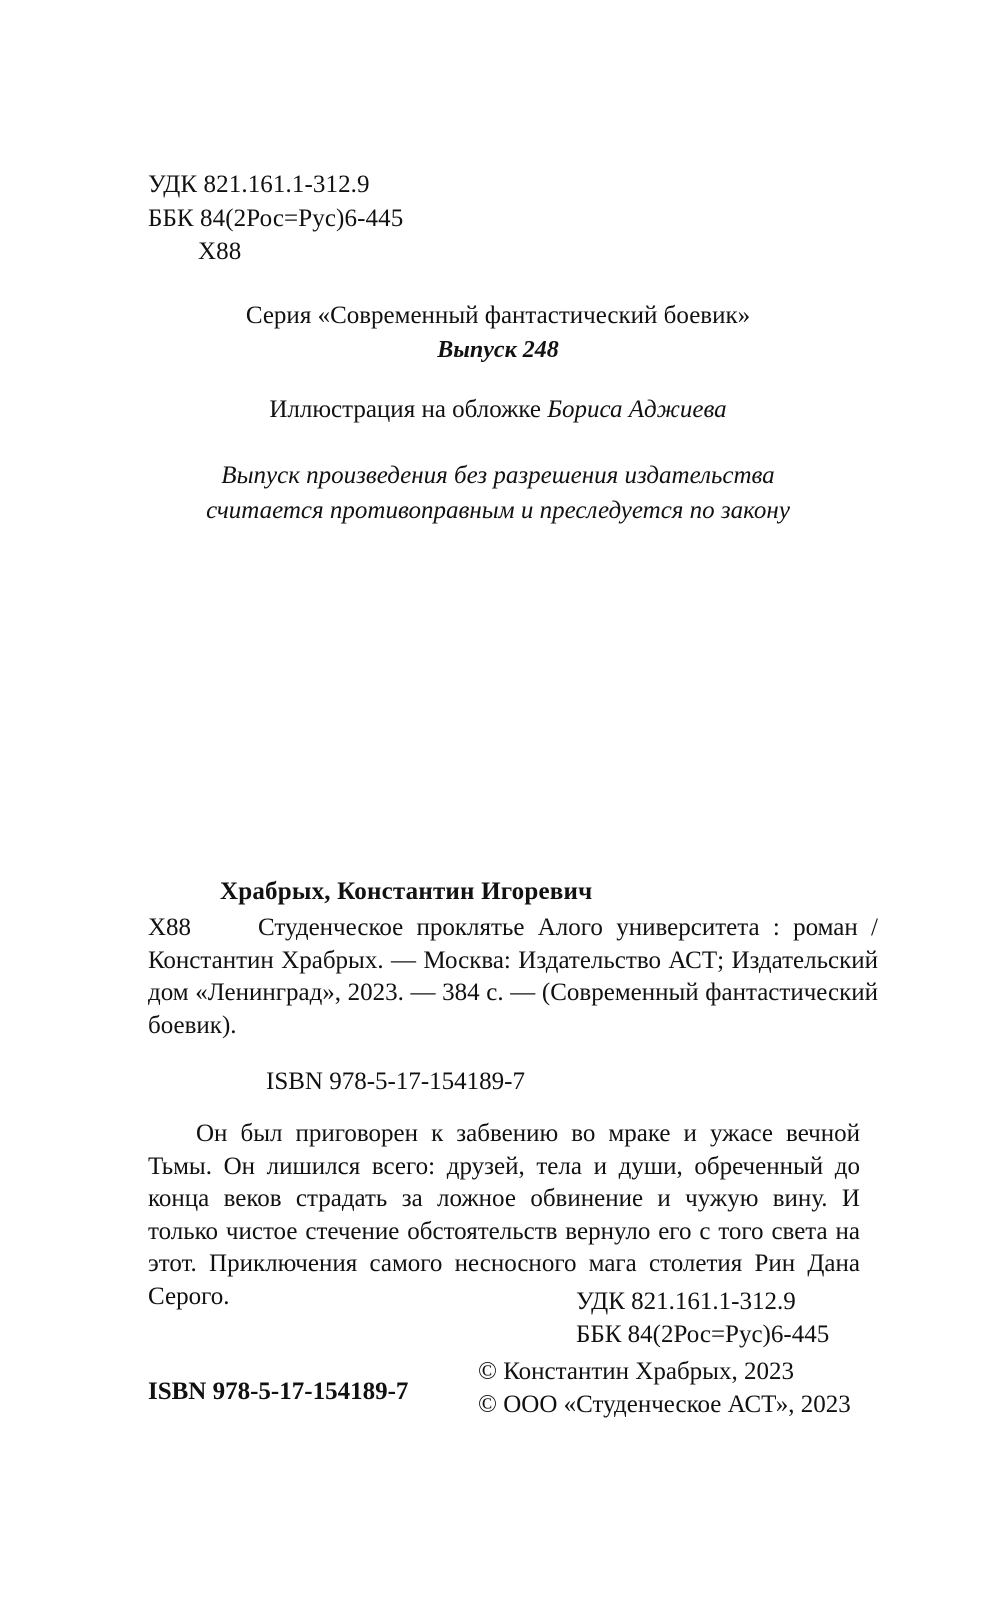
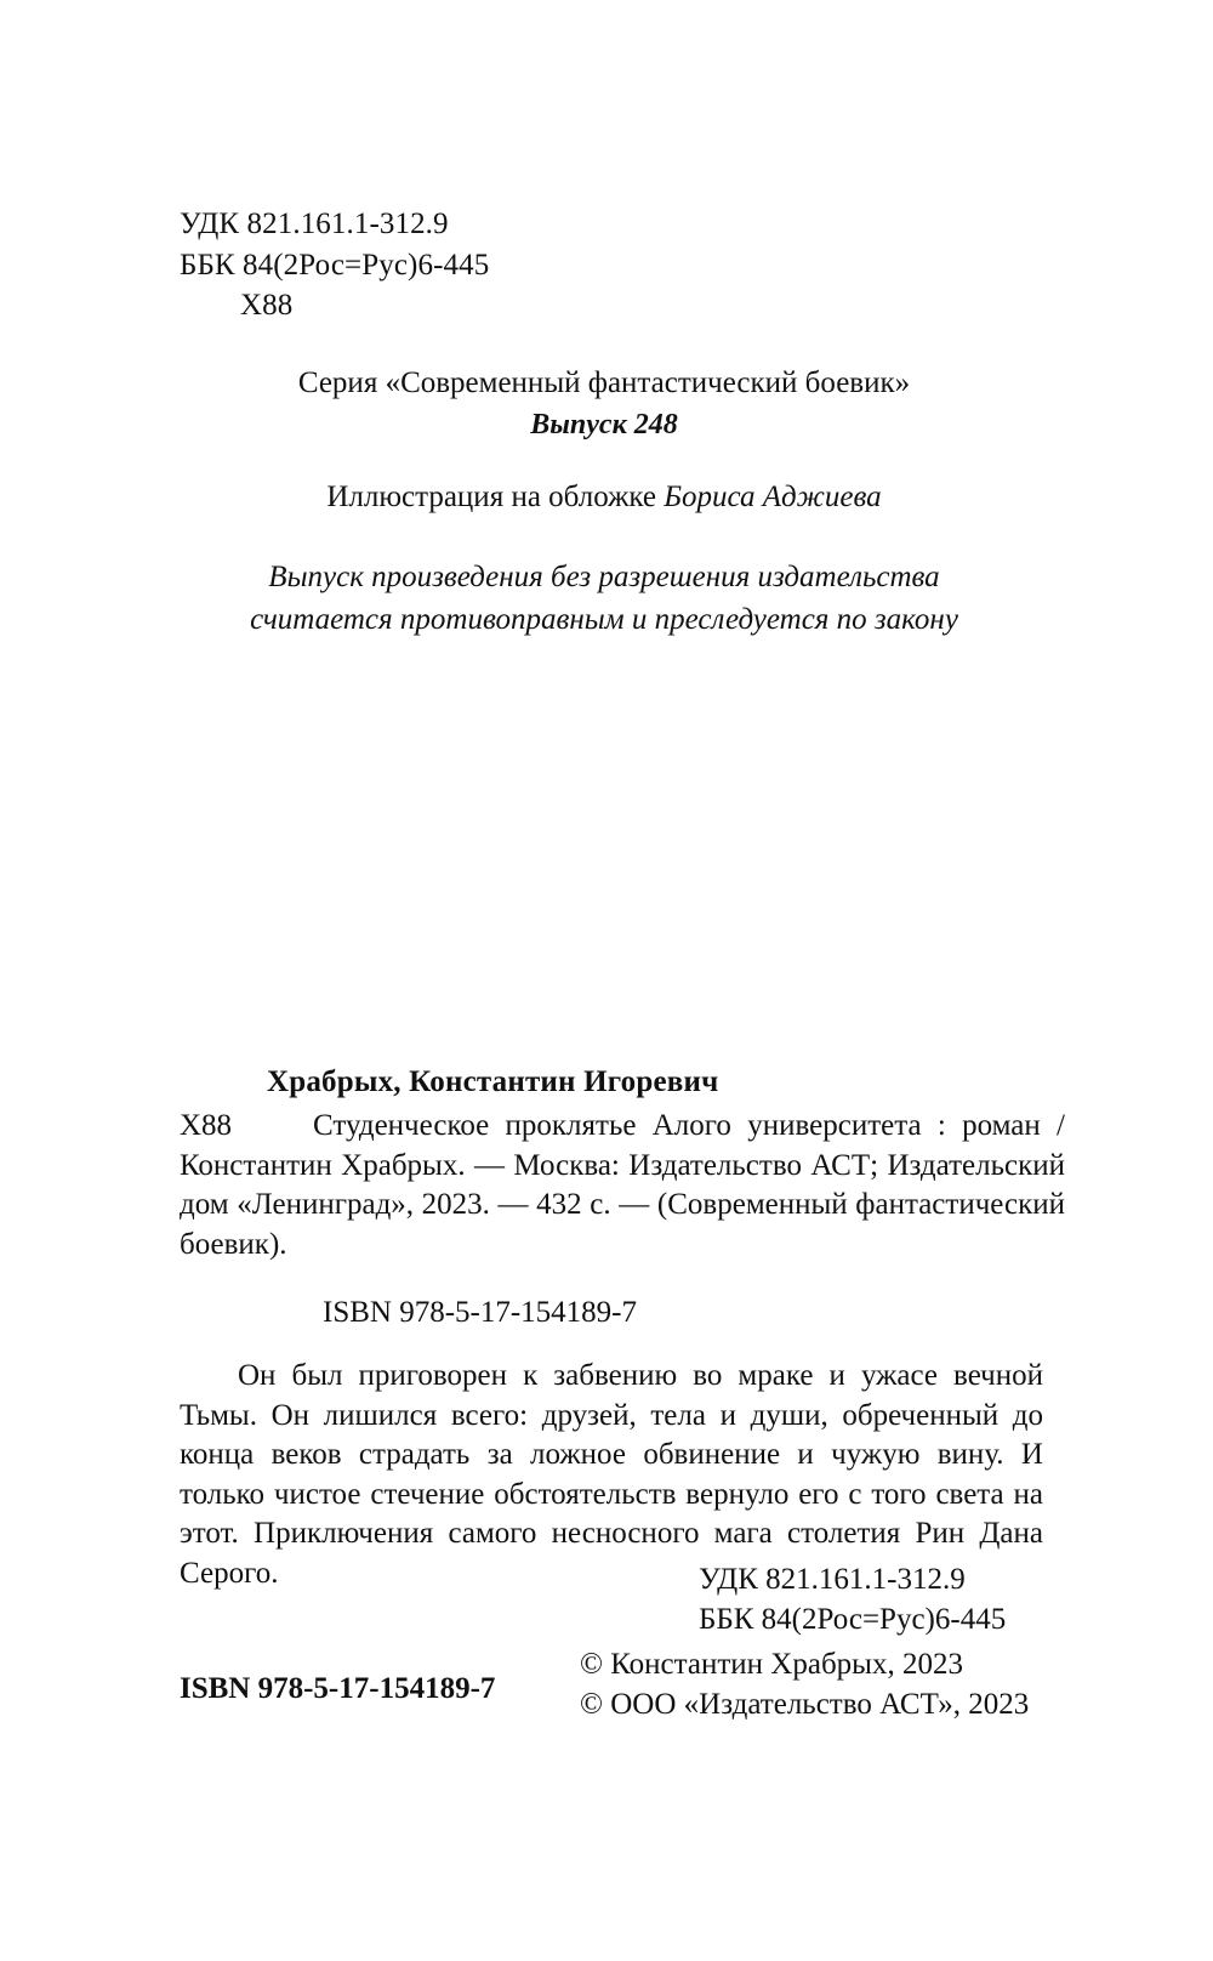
  УДК 821.161.1-312.9
  ББК 84(2Рос=Рус)6-445
  Х88
  Серия «Современный фантастический боевик»
  Выпуск 248
  Иллюстрация на обложке Бориса Аджиева
  Выпуск произведения без разрешения издательства
  считается противоправным и преследуется по закону
  Храбрых, Константин Игоревич
  Х88
- Студенческое проклятье Алого университета : роман / Константин Храбрых. — Москва: Издательство АСТ; Издательский дом «Ленинград», 2023. — 384 с. — (Современный фантастический боевик).
+ Студенческое проклятье Алого университета : роман / Константин Храбрых. — Москва: Издательство АСТ; Издательский дом «Ленинград», 2023. — 432 с. — (Современный фантастический боевик).
  ISBN 978-5-17-154189-7
  Он был приговорен к забвению во мраке и ужасе вечной Тьмы. Он лишился всего: друзей, тела и души, обреченный до конца веков страдать за ложное обвинение и чужую вину. И только чистое стечение обстоятельств вернуло его с того света на этот. Приключения самого несносного мага столетия Рин Дана Серого.
  УДК 821.161.1-312.9
  ББК 84(2Рос=Рус)6-445
  © Константин Храбрых, 2023
- © ООО «Студенческое АСТ», 2023
+ © ООО «Издательство АСТ», 2023
  ISBN 978-5-17-154189-7
